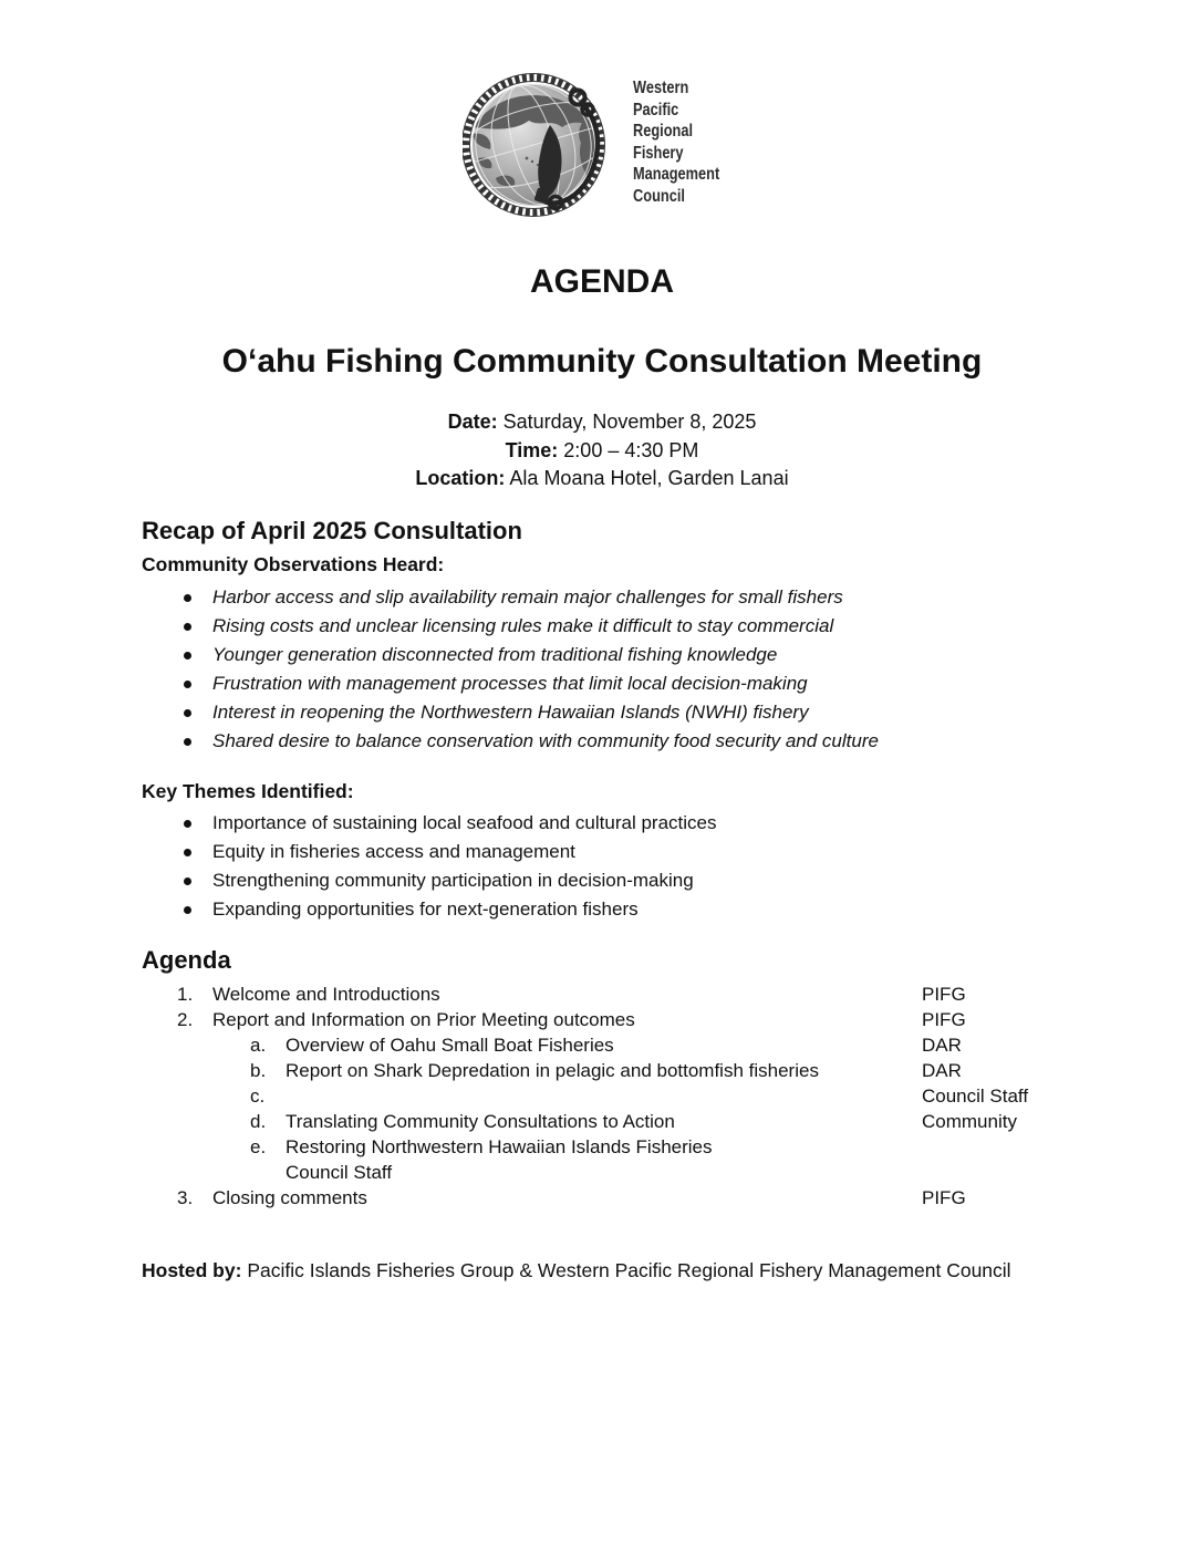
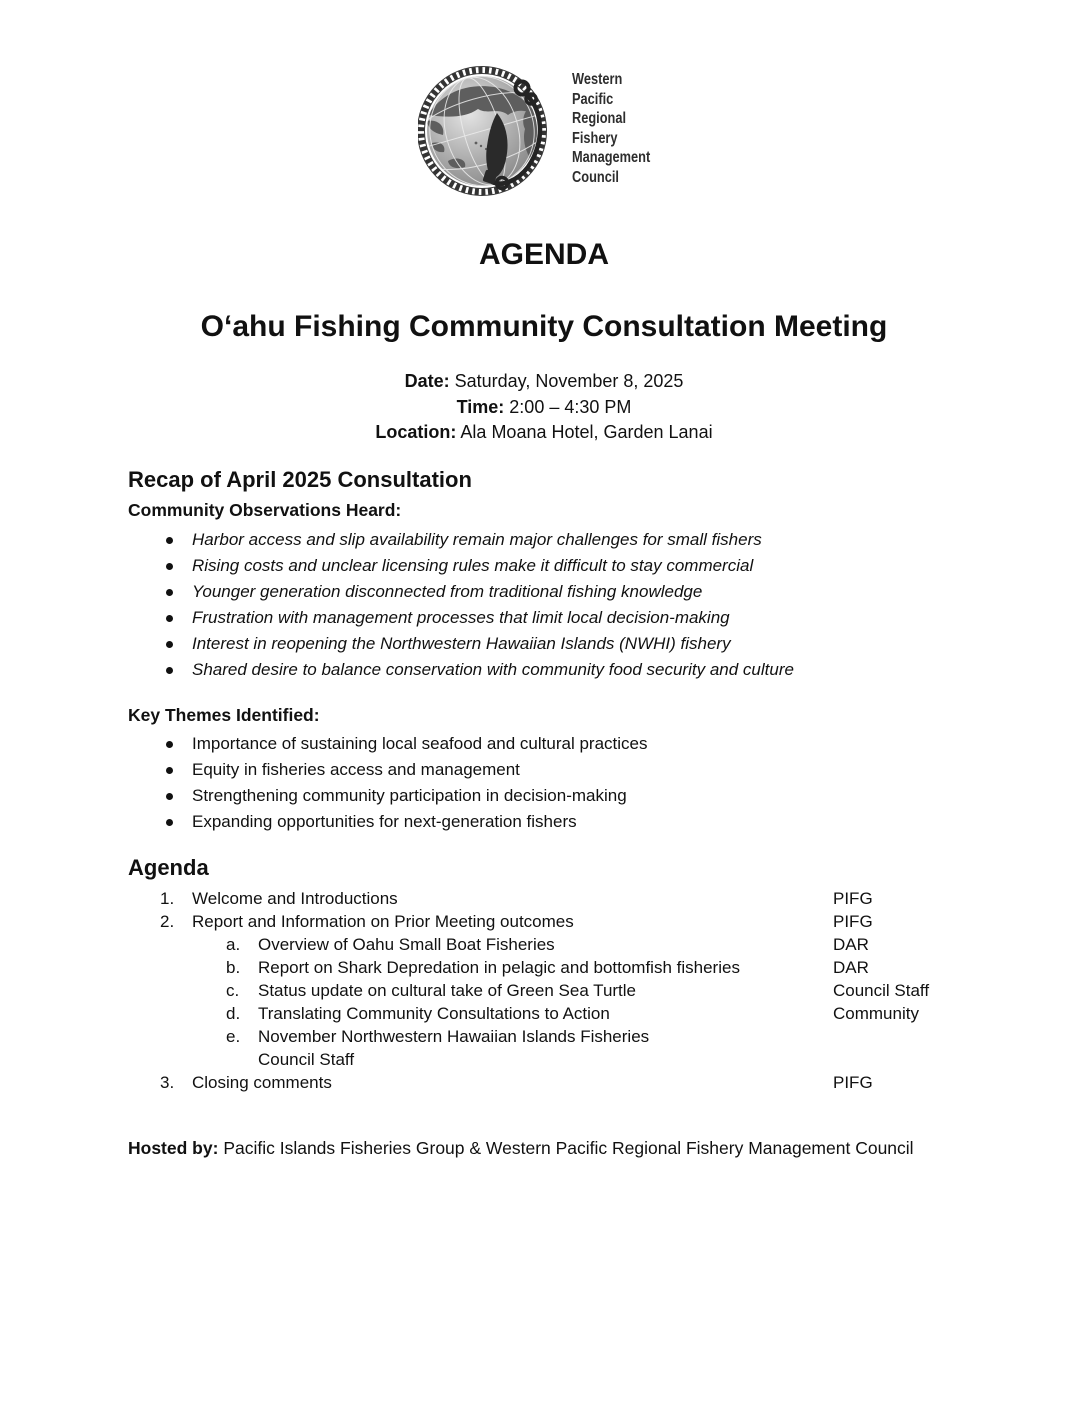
  Western
  Pacific
  Regional
  Fishery
  Management
  Council
  AGENDA
  O‘ahu Fishing Community Consultation Meeting
  Date: Saturday, November 8, 2025
  Time: 2:00 – 4:30 PM
  Location: Ala Moana Hotel, Garden Lanai
  Recap of April 2025 Consultation
  Community Observations Heard:
  Harbor access and slip availability remain major challenges for small fishers
  Rising costs and unclear licensing rules make it difficult to stay commercial
  Younger generation disconnected from traditional fishing knowledge
  Frustration with management processes that limit local decision-making
  Interest in reopening the Northwestern Hawaiian Islands (NWHI) fishery
  Shared desire to balance conservation with community food security and culture
  Key Themes Identified:
  Importance of sustaining local seafood and cultural practices
  Equity in fisheries access and management
  Strengthening community participation in decision-making
  Expanding opportunities for next-generation fishers
  Agenda
  1.
  Welcome and Introductions
  PIFG
  2.
  Report and Information on Prior Meeting outcomes
  PIFG
  a.
  Overview of Oahu Small Boat Fisheries
  DAR
  b.
  Report on Shark Depredation in pelagic and bottomfish fisheries
  DAR
  c.
+ Status update on cultural take of Green Sea Turtle
  Council Staff
  d.
  Translating Community Consultations to Action
  Community
  e.
- Restoring Northwestern Hawaiian Islands Fisheries
+ November Northwestern Hawaiian Islands Fisheries
  Council Staff
  3.
  Closing comments
  PIFG
  Hosted by: Pacific Islands Fisheries Group & Western Pacific Regional Fishery Management Council
